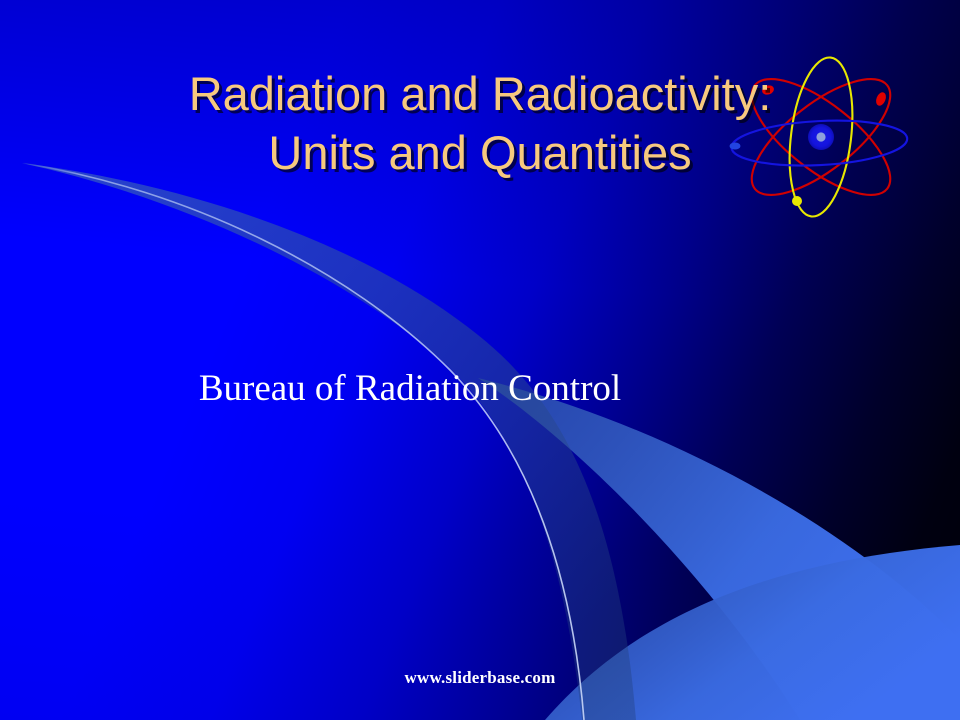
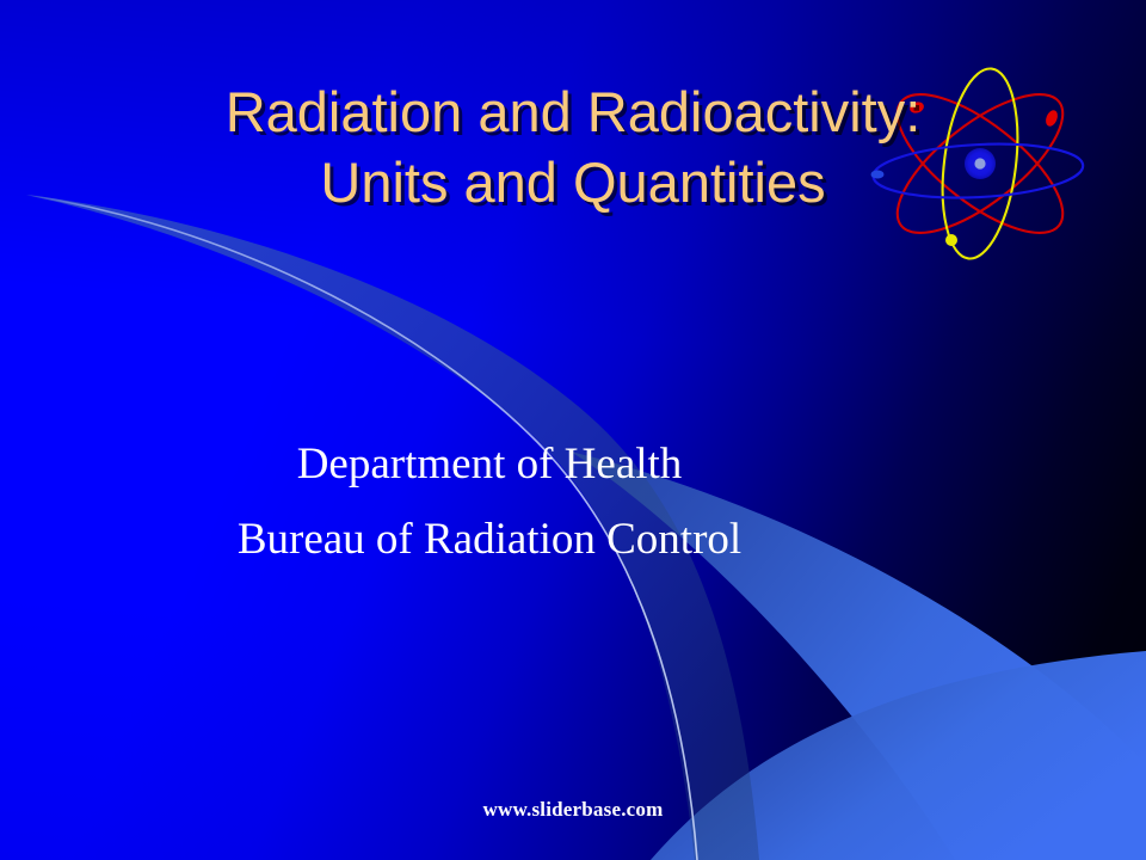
  Radiation and Radioactivity:
  Units and Quantities
+ Department of Health
  Bureau of Radiation Control
  www.sliderbase.com
